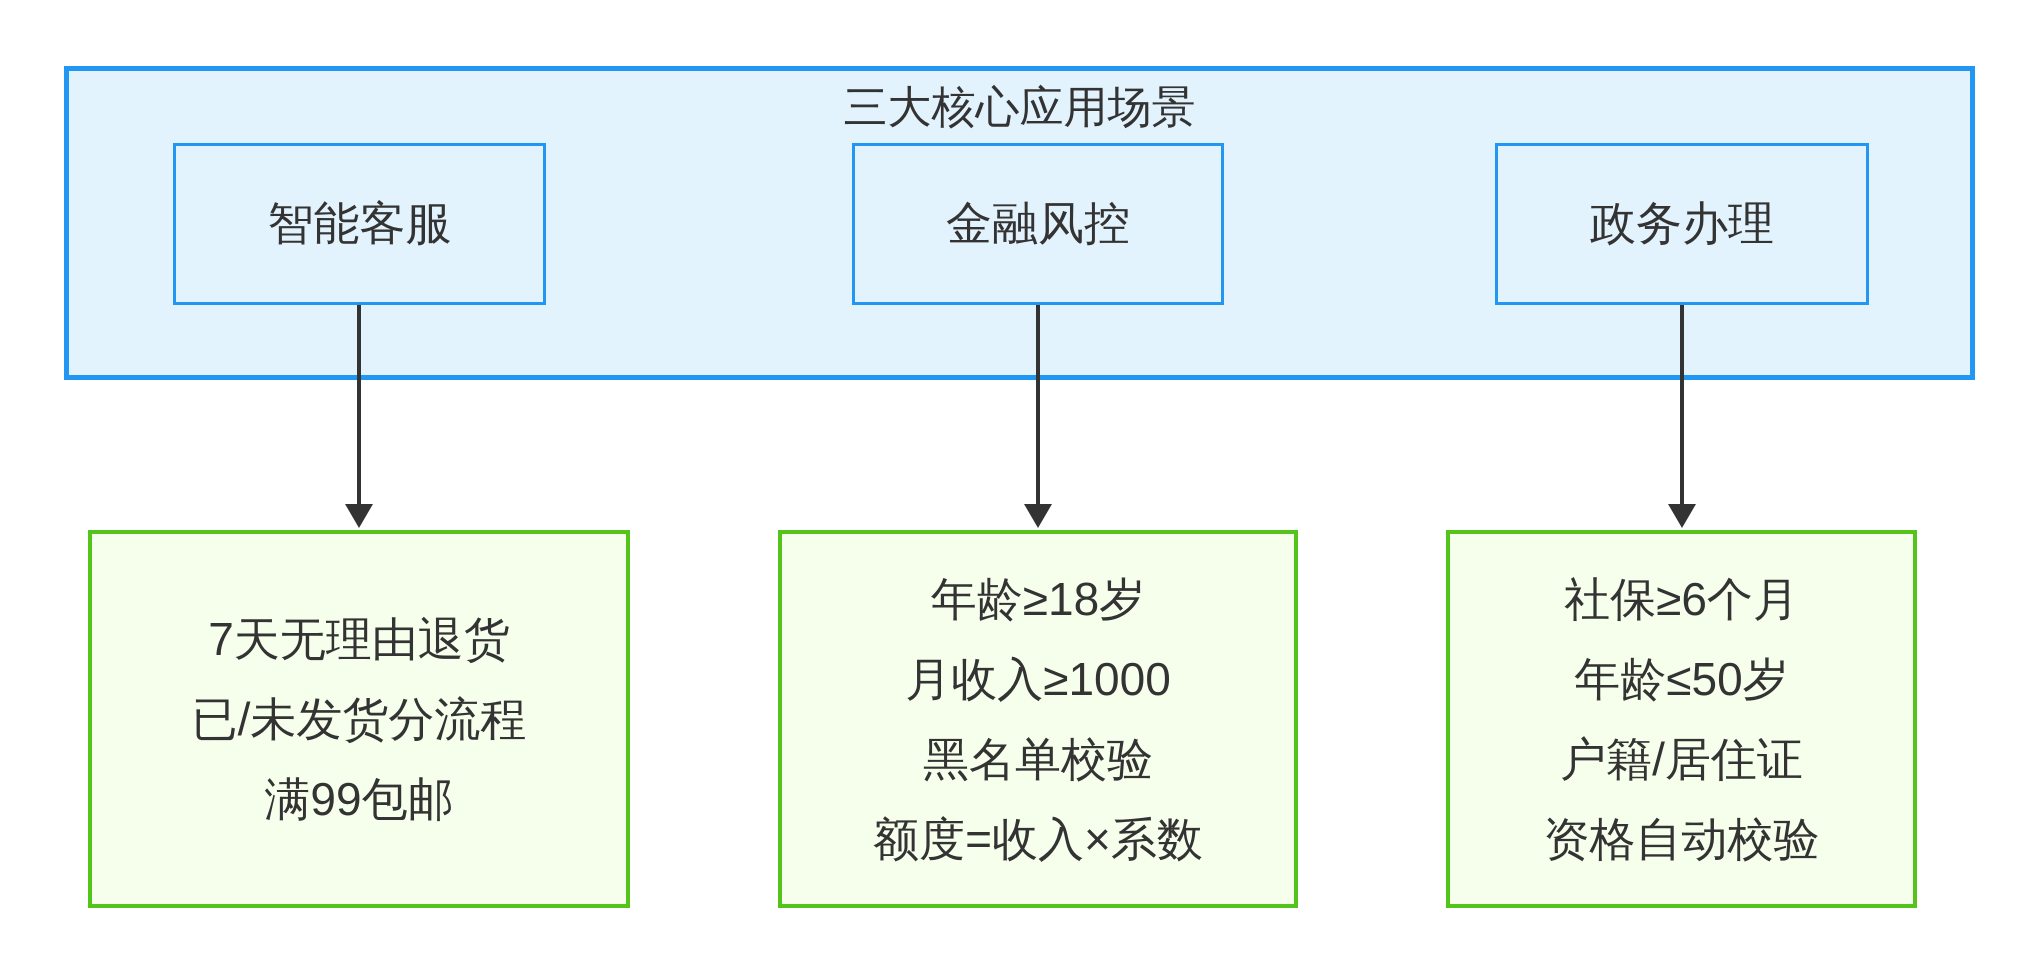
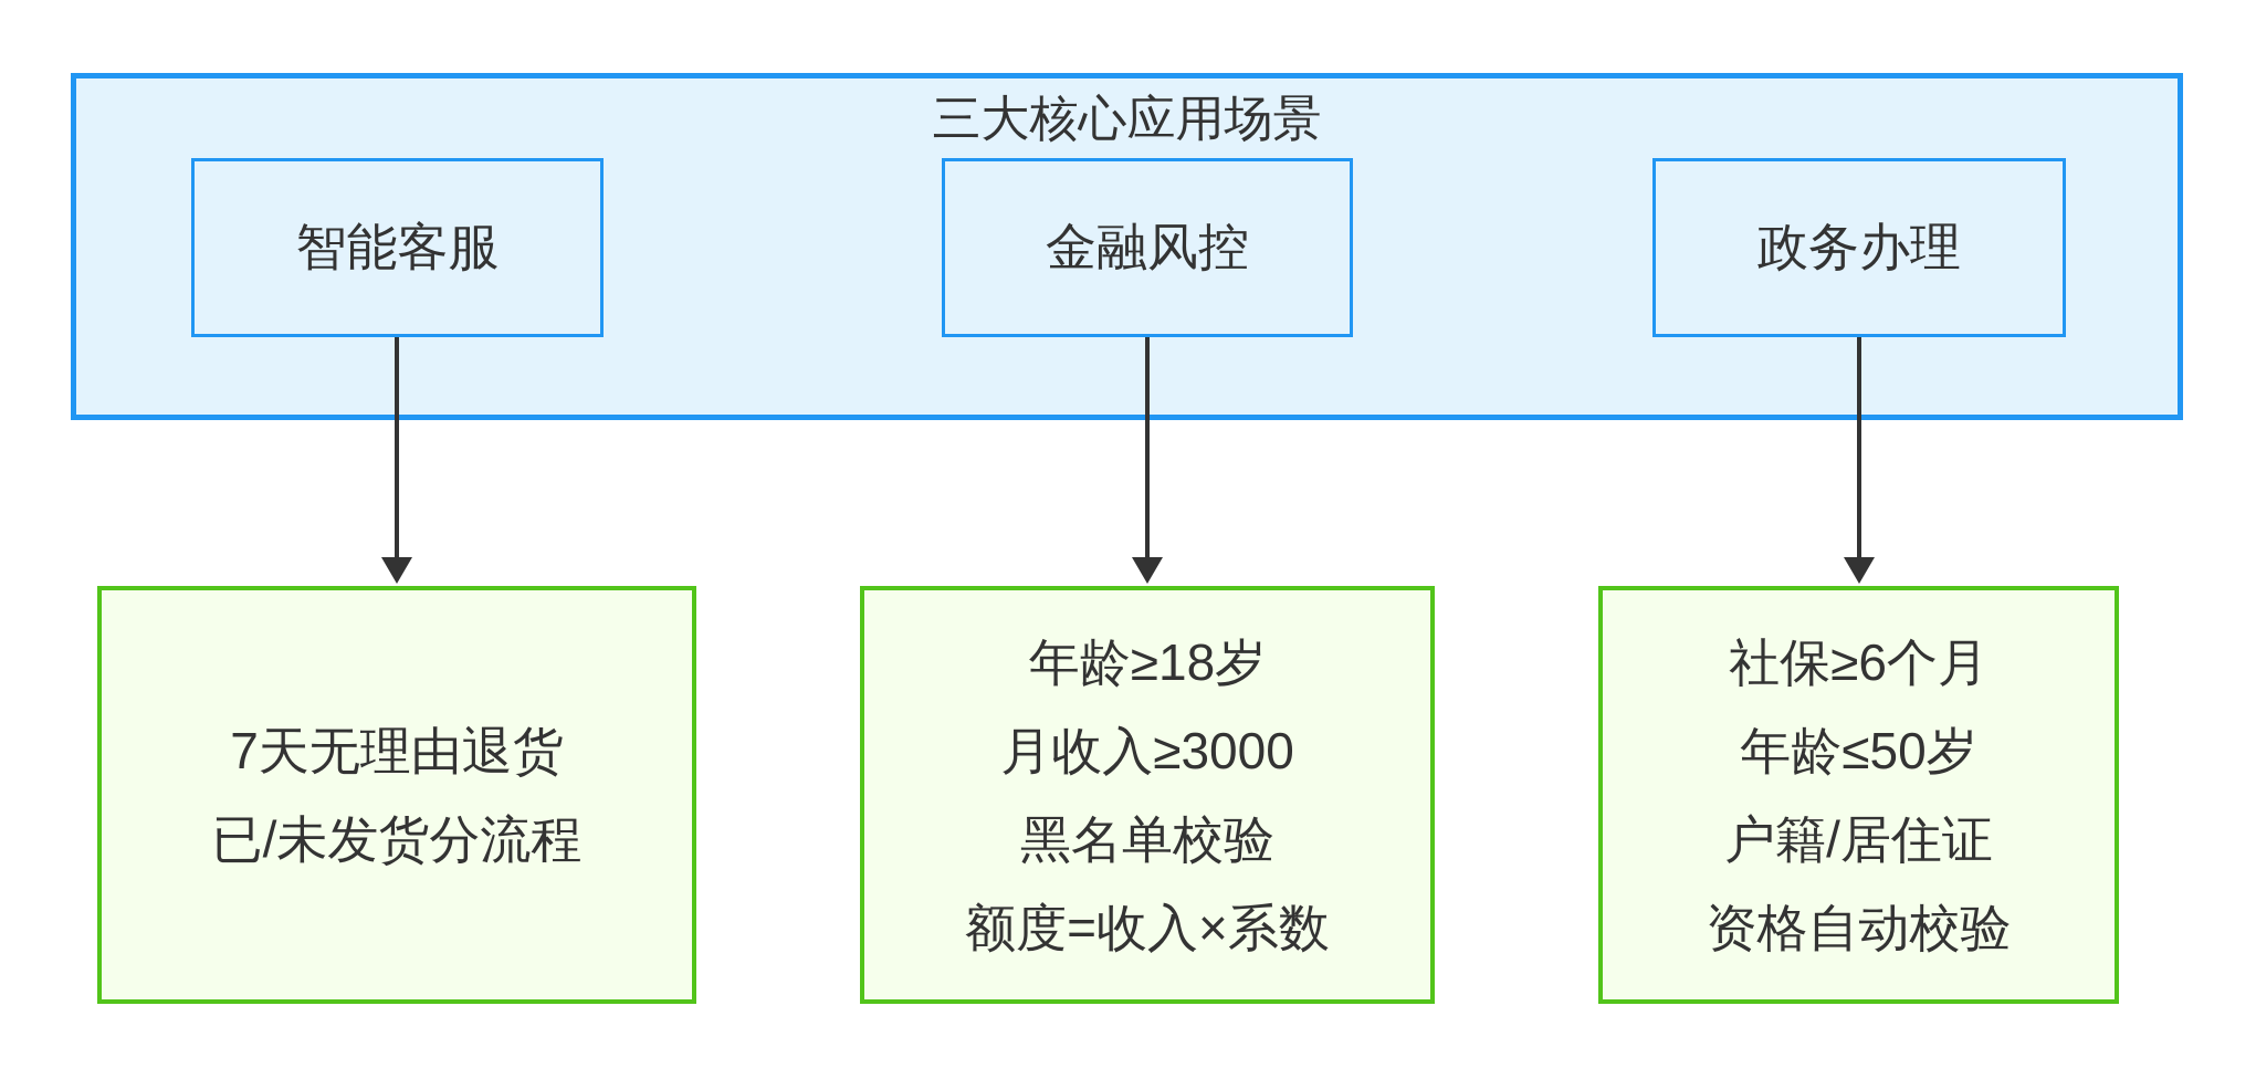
  三大核心应用场景
  智能客服
  金融风控
  政务办理
  7天无理由退货
  已/未发货分流程
- 满99包邮
  年龄≥18岁
- 月收入≥1000
+ 月收入≥3000
  黑名单校验
  额度=收入×系数
  社保≥6个月
  年龄≤50岁
  户籍/居住证
  资格自动校验
